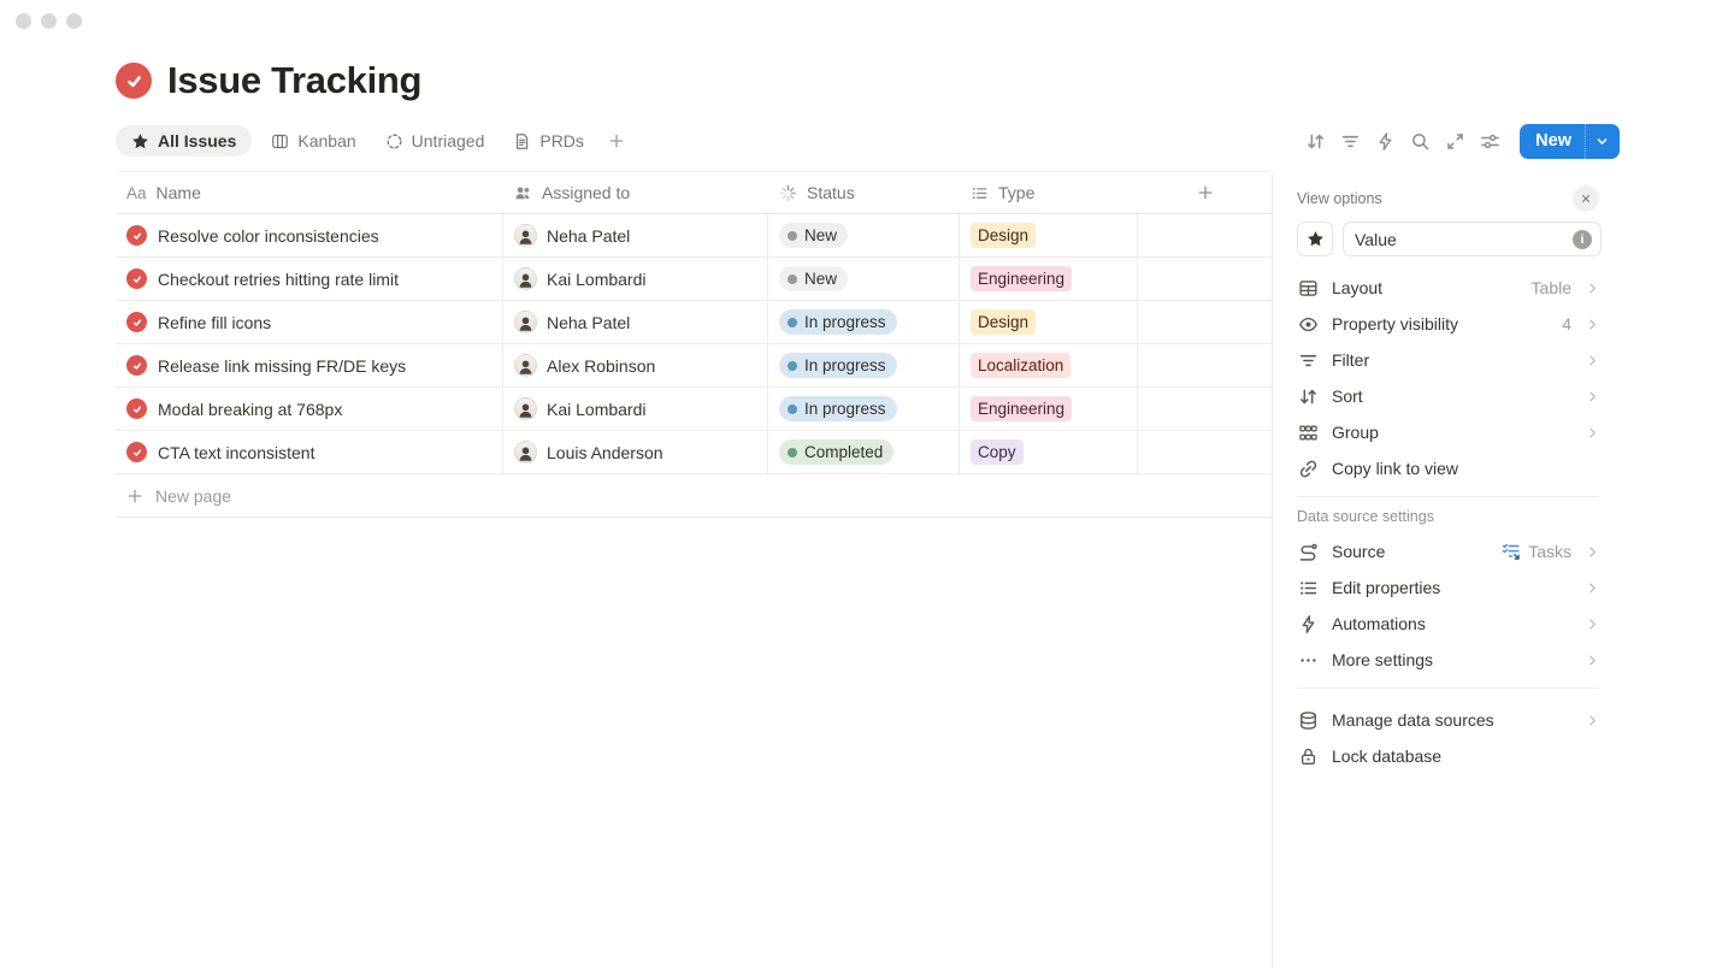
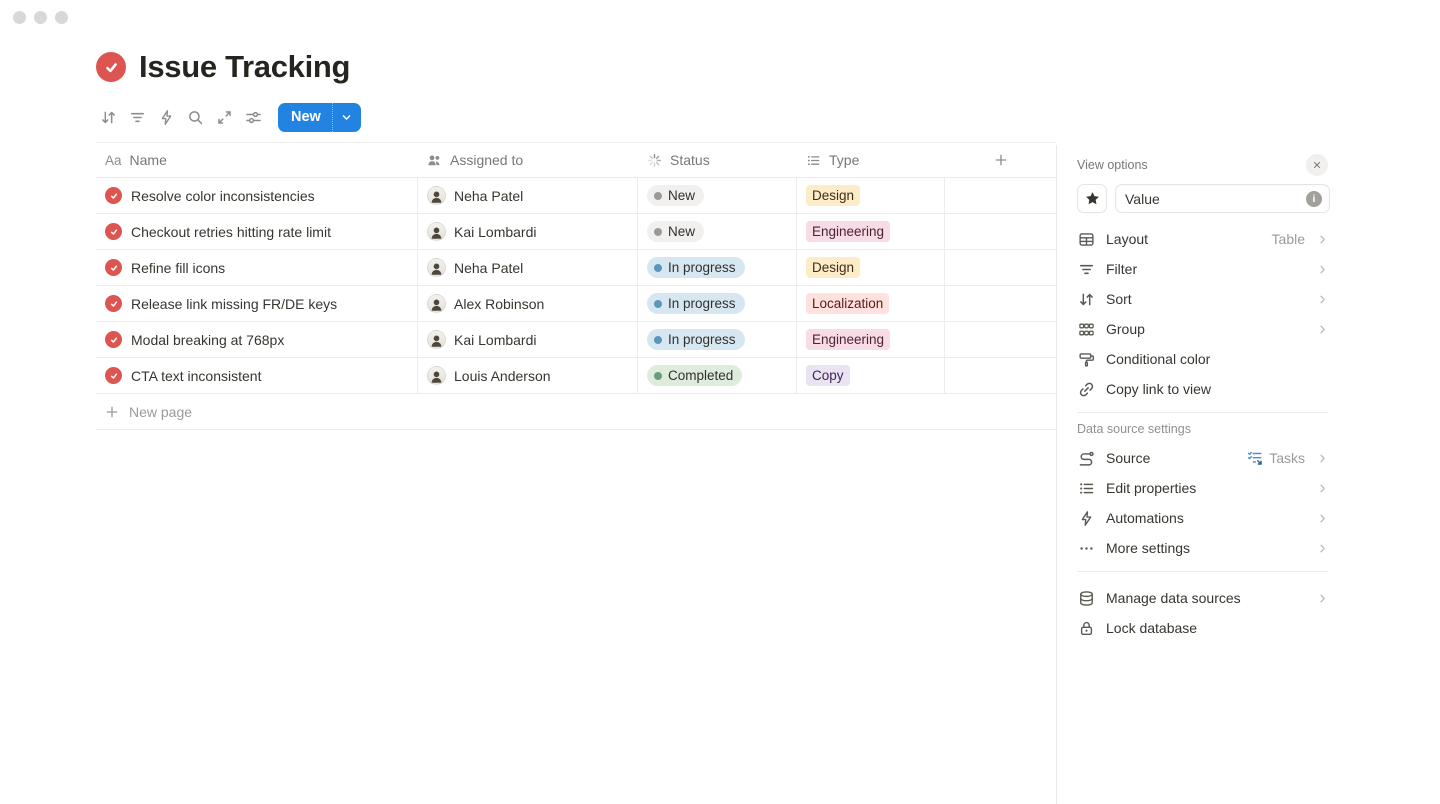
  Issue Tracking
- All Issues
- Kanban
- Untriaged
- PRDs
  New
  Aa
  Name
  Assigned to
  Status
  Type
  Resolve color inconsistencies
  Neha Patel
  New
  Design
  Checkout retries hitting rate limit
  Kai Lombardi
  New
  Engineering
  Refine fill icons
  Neha Patel
  In progress
  Design
  Release link missing FR/DE keys
  Alex Robinson
  In progress
  Localization
  Modal breaking at 768px
  Kai Lombardi
  In progress
  Engineering
  CTA text inconsistent
  Louis Anderson
  Completed
  Copy
  New page
  View options
  Value
  i
  Layout
  Table
- Property visibility
- 4
  Filter
  Sort
  Group
+ Conditional color
  Copy link to view
  Data source settings
  Source
  Tasks
  Edit properties
  Automations
  More settings
  Manage data sources
  Lock database
